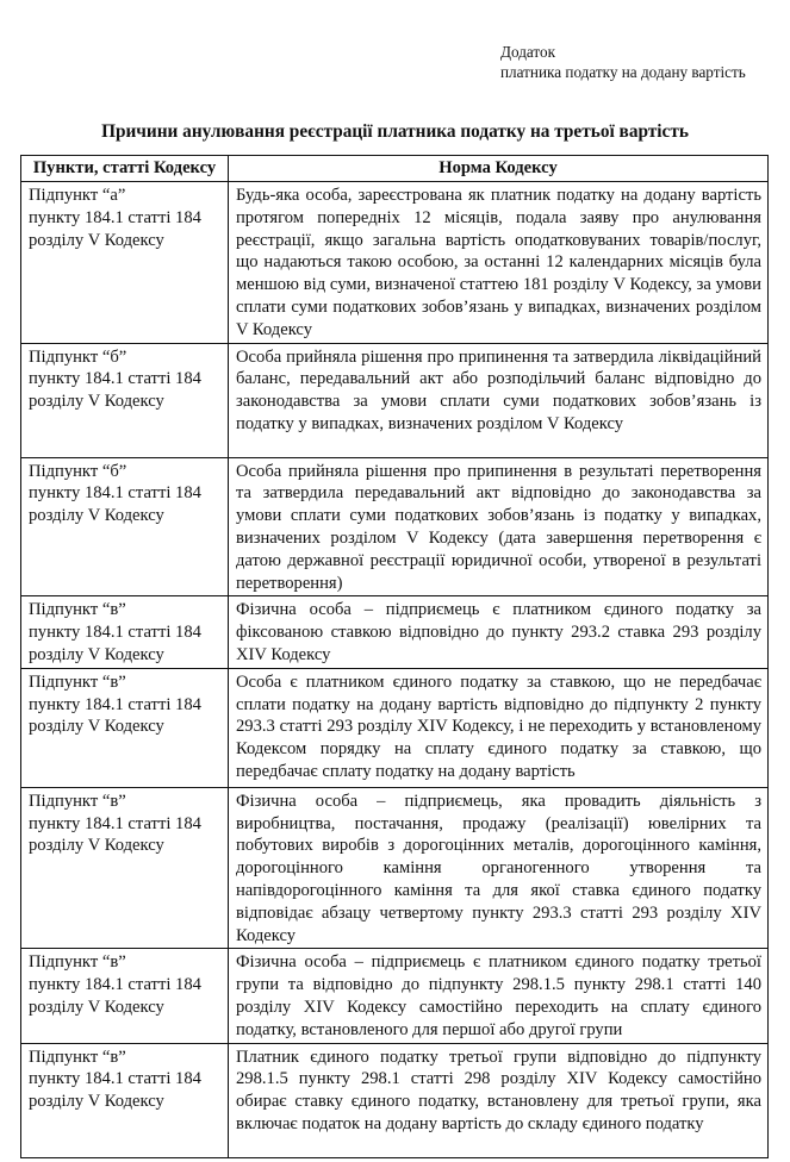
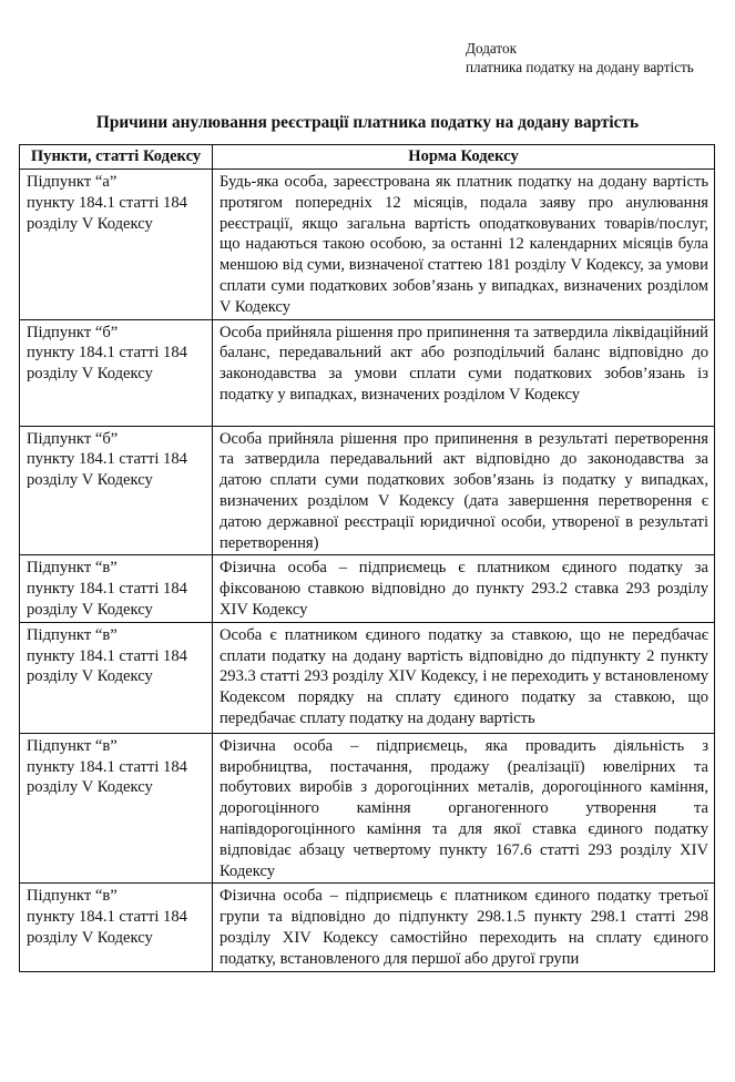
  Додаток
  платника податку на додану вартість
- Причини анулювання реєстрації платника податку на третьої вартість
+ Причини анулювання реєстрації платника податку на додану вартість
  Пункти, статті Кодексу	Норма Кодексу
  Підпункт “а” пункту 184.1 статті 184 розділу V Кодексу	Будь-яка особа, зареєстрована як платник податку на додану вартість протягом попередніх 12 місяців, подала заяву про анулювання реєстрації, якщо загальна вартість оподатковуваних товарів/послуг, що надаються такою особою, за останні 12 календарних місяців була меншою від суми, визначеної статтею 181 розділу V Кодексу, за умови сплати суми податкових зобов’язань у випадках, визначених розділом V Кодексу
  Підпункт “б” пункту 184.1 статті 184 розділу V Кодексу	Особа прийняла рішення про припинення та затвердила ліквідаційний баланс, передавальний акт або розподільчий баланс відповідно до законодавства за умови сплати суми податкових зобов’язань із податку у випадках, визначених розділом V Кодексу
- Підпункт “б” пункту 184.1 статті 184 розділу V Кодексу	Особа прийняла рішення про припинення в результаті перетворення та затвердила передавальний акт відповідно до законодавства за умови сплати суми податкових зобов’язань із податку у випадках, визначених розділом V Кодексу (дата завершення перетворення є датою державної реєстрації юридичної особи, утвореної в результаті перетворення)
+ Підпункт “б” пункту 184.1 статті 184 розділу V Кодексу	Особа прийняла рішення про припинення в результаті перетворення та затвердила передавальний акт відповідно до законодавства за датою сплати суми податкових зобов’язань із податку у випадках, визначених розділом V Кодексу (дата завершення перетворення є датою державної реєстрації юридичної особи, утвореної в результаті перетворення)
  Підпункт “в” пункту 184.1 статті 184 розділу V Кодексу	Фізична особа – підприємець є платником єдиного податку за фіксованою ставкою відповідно до пункту 293.2 ставка 293 розділу XIV Кодексу
  Підпункт “в” пункту 184.1 статті 184 розділу V Кодексу	Особа є платником єдиного податку за ставкою, що не передбачає сплати податку на додану вартість відповідно до підпункту 2 пункту 293.3 статті 293 розділу XIV Кодексу, і не переходить у встановленому Кодексом порядку на сплату єдиного податку за ставкою, що передбачає сплату податку на додану вартість
- Підпункт “в” пункту 184.1 статті 184 розділу V Кодексу	Фізична особа – підприємець, яка провадить діяльність з виробництва, постачання, продажу (реалізації) ювелірних та побутових виробів з дорогоцінних металів, дорогоцінного каміння, дорогоцінного каміння органогенного утворення та напівдорогоцінного каміння та для якої ставка єдиного податку відповідає абзацу четвертому пункту 293.3 статті 293 розділу XIV Кодексу
+ Підпункт “в” пункту 184.1 статті 184 розділу V Кодексу	Фізична особа – підприємець, яка провадить діяльність з виробництва, постачання, продажу (реалізації) ювелірних та побутових виробів з дорогоцінних металів, дорогоцінного каміння, дорогоцінного каміння органогенного утворення та напівдорогоцінного каміння та для якої ставка єдиного податку відповідає абзацу четвертому пункту 167.6 статті 293 розділу XIV Кодексу
- Підпункт “в” пункту 184.1 статті 184 розділу V Кодексу	Фізична особа – підприємець є платником єдиного податку третьої групи та відповідно до підпункту 298.1.5 пункту 298.1 статті 140 розділу XIV Кодексу самостійно переходить на сплату єдиного податку, встановленого для першої або другої групи
+ Підпункт “в” пункту 184.1 статті 184 розділу V Кодексу	Фізична особа – підприємець є платником єдиного податку третьої групи та відповідно до підпункту 298.1.5 пункту 298.1 статті 298 розділу XIV Кодексу самостійно переходить на сплату єдиного податку, встановленого для першої або другої групи
- Підпункт “в” пункту 184.1 статті 184 розділу V Кодексу	Платник єдиного податку третьої групи відповідно до підпункту 298.1.5 пункту 298.1 статті 298 розділу XIV Кодексу самостійно обирає ставку єдиного податку, встановлену для третьої групи, яка включає податок на додану вартість до складу єдиного податку
